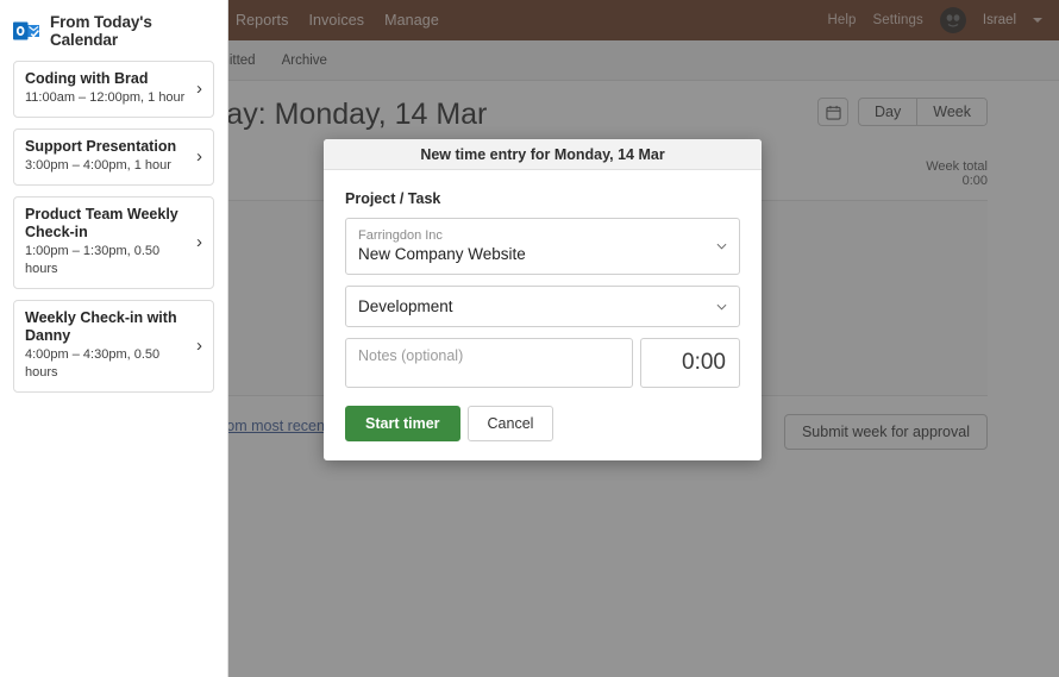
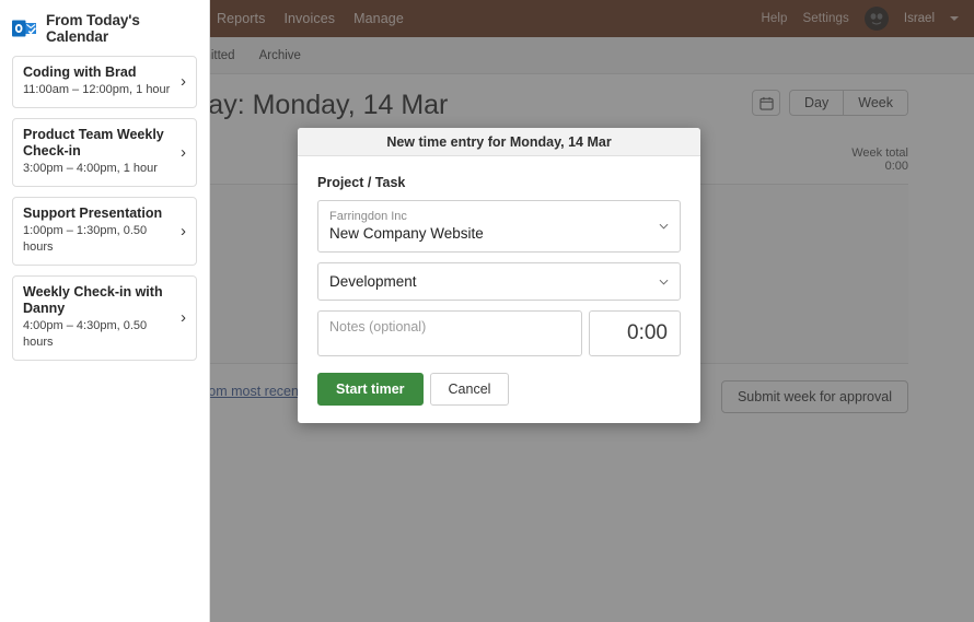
  Reports
  Invoices
  Manage
  Help
  Settings
  Israel
  Archive
  ay: Monday, 14 Mar
  Day
  Week
  Week total
  0:00
  Submit week for approval
  New time entry for Monday, 14 Mar
  Project / Task
  Farringdon Inc
  New Company Website
  Development
  Notes (optional)
  0:00
  Start timer
  Cancel
  From Today's Calendar
  Coding with Brad
  11:00am – 12:00pm, 1 hour
  ›
- Support Presentation
+ Product Team Weekly Check-in
  3:00pm – 4:00pm, 1 hour
  ›
- Product Team Weekly Check-in
+ Support Presentation
  1:00pm – 1:30pm, 0.50 hours
  ›
  Weekly Check-in with Danny
  4:00pm – 4:30pm, 0.50 hours
  ›
